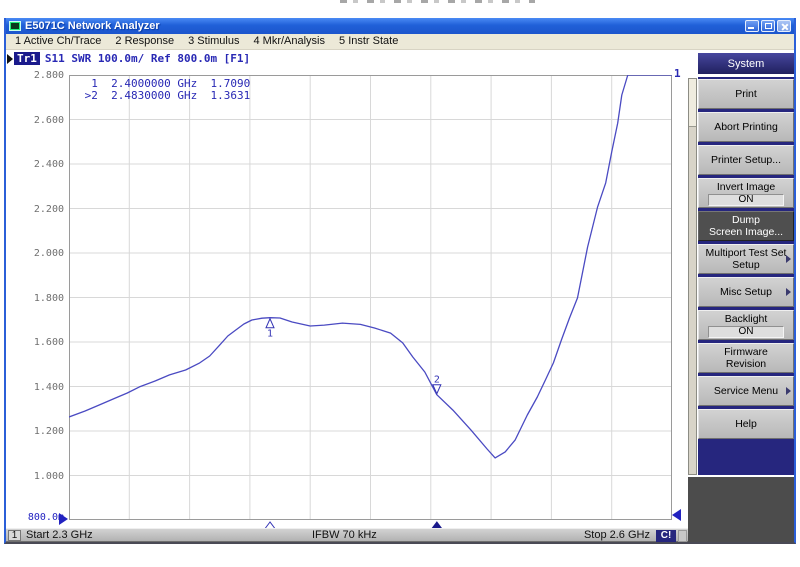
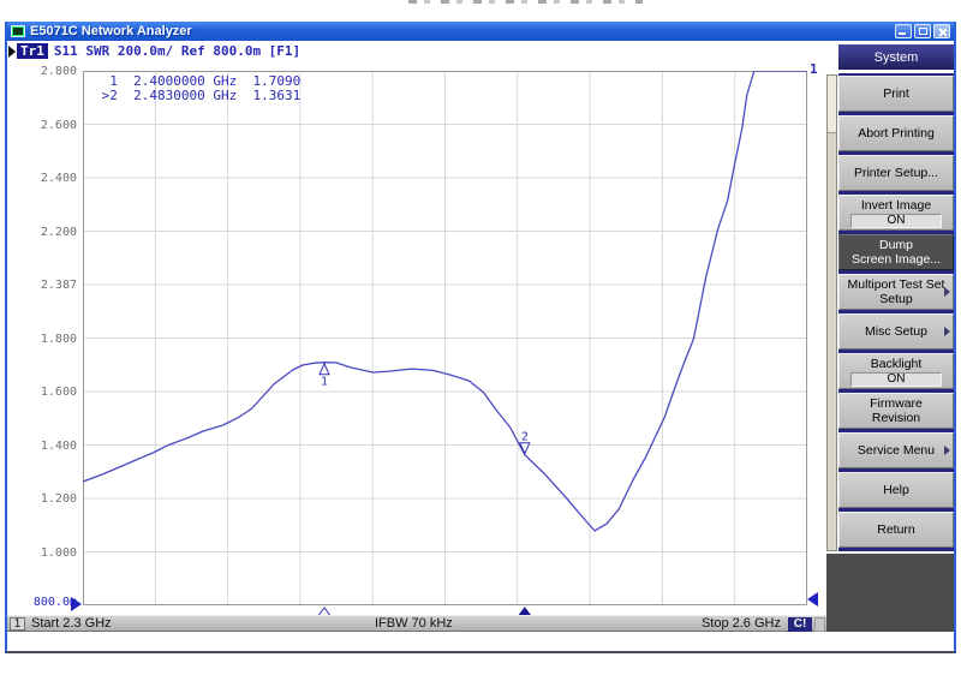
  E5071C Network Analyzer
- 1 Active Ch/Trace
- 2 Response
- 3 Stimulus
- 4 Mkr/Analysis
- 5 Instr State
  Tr1
- S11 SWR 100.0m/ Ref 800.0m [F1]
+ S11 SWR 200.0m/ Ref 800.0m [F1]
  1 2.4000000 GHz 1.7090 >2 2.4830000 GHz 1.3631
  2.800
  2.600
  2.400
  2.200
- 2.000
+ 2.387
  1.800
  1.600
  1.400
  1.200
  1.000
  800.0m
  1
  1
  2
  1
  Start 2.3 GHz
  IFBW 70 kHz
  Stop 2.6 GHz
  C!
  System
  Print
  Abort Printing
  Printer Setup...
  Invert Image
  ON
  Dump
  Screen Image...
  Multiport Test Set
  Setup
  Misc Setup
  Backlight
  ON
  Firmware
  Revision
  Service Menu
  Help
+ Return
